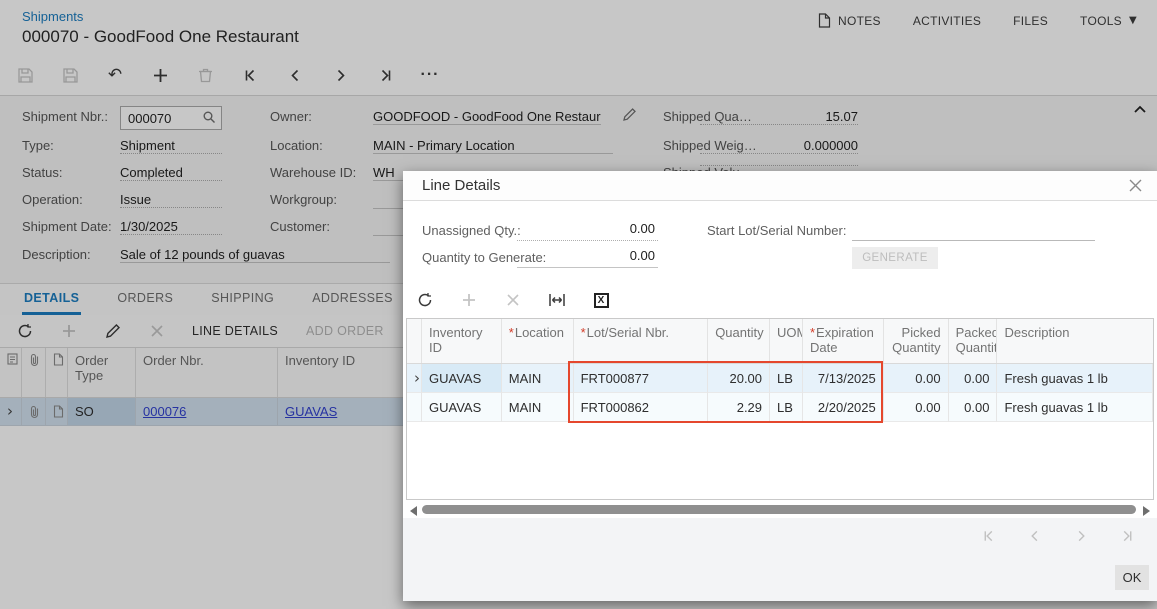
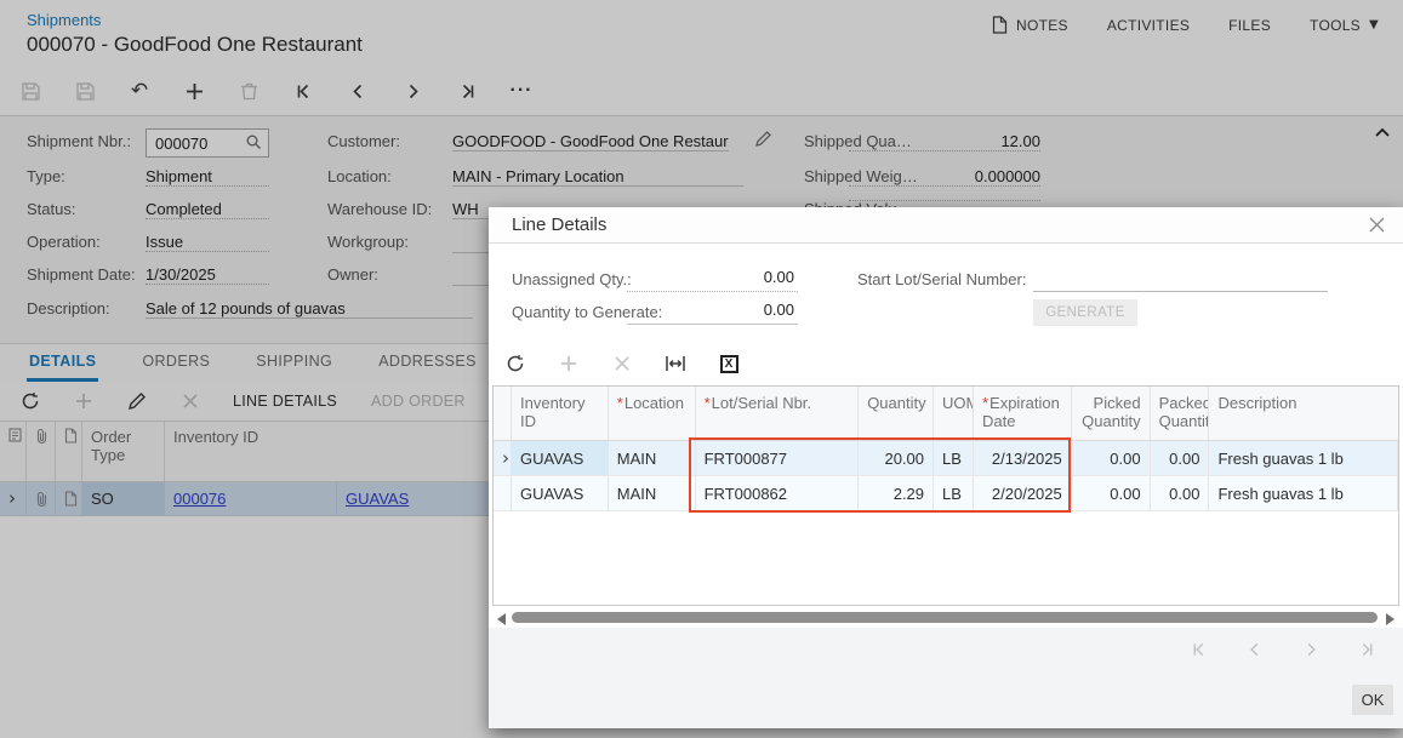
  Shipments
  000070 - GoodFood One Restaurant
  NOTES
  ACTIVITIES
  FILES
  TOOLS
  ▼
  ↶
  ···
  Shipment Nbr.:
  000070
  Type:
  Shipment
  Status:
  Completed
  Operation:
  Issue
  Shipment Date:
  1/30/2025
  Description:
  Sale of 12 pounds of guavas
- Owner:
+ Customer:
  GOODFOOD - GoodFood One Restaur
  Location:
  MAIN - Primary Location
  Warehouse ID:
  WH
  Workgroup:
- Customer:
+ Owner:
  Shipped Quantit
- 15.07
+ 12.00
  Shipped Weight:
  0.000000
  DETAILS
  ORDERS
  SHIPPING
  ADDRESSES
  LINE DETAILS
  ADD ORDER
  Order Type
- Order Nbr.
  Inventory ID
  ›
  SO
  000076
  GUAVAS
  Line Details
  Unassigned Qty.:
  0.00
  Quantity to Generate:
  0.00
  Start Lot/Serial Number:
  GENERATE
  X
  Inventory ID
  *Location
  *Lot/Serial Nbr.
  Quantity
  UOM
  *Expiration Date
  Picked Quantity
  Packed Quantit
  Description
  ›
  GUAVAS
  MAIN
  FRT000877
  20.00
  LB
- 7/13/2025
+ 2/13/2025
  0.00
  0.00
  Fresh guavas 1 lb
  GUAVAS
  MAIN
  FRT000862
  2.29
  LB
  2/20/2025
  0.00
  0.00
  Fresh guavas 1 lb
  OK
